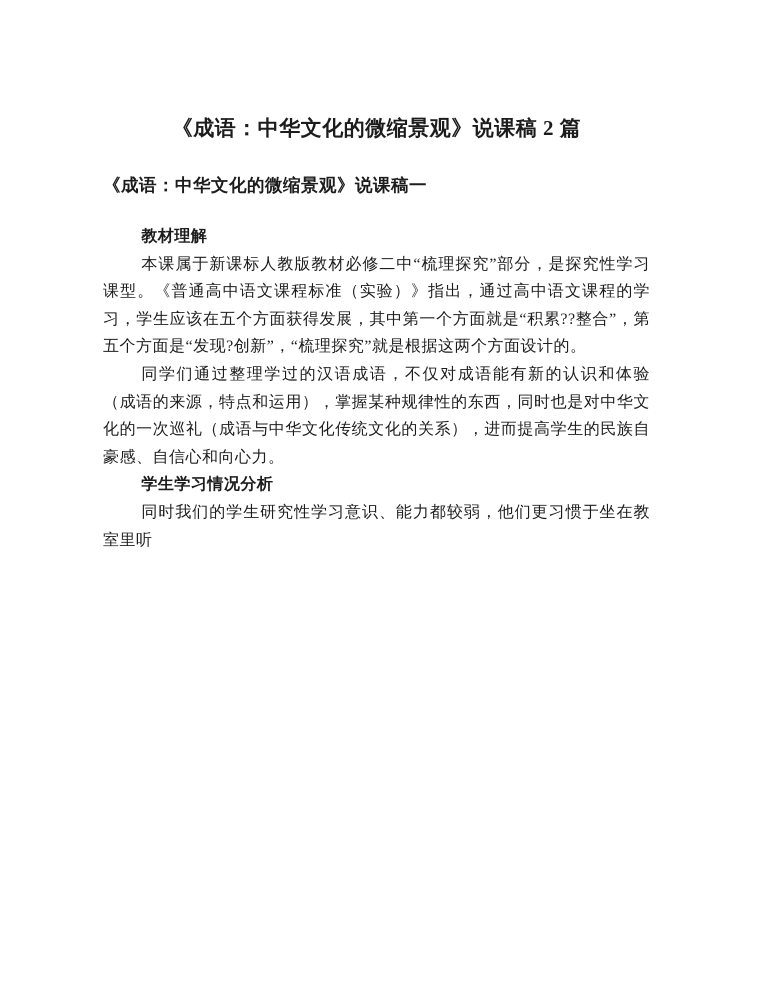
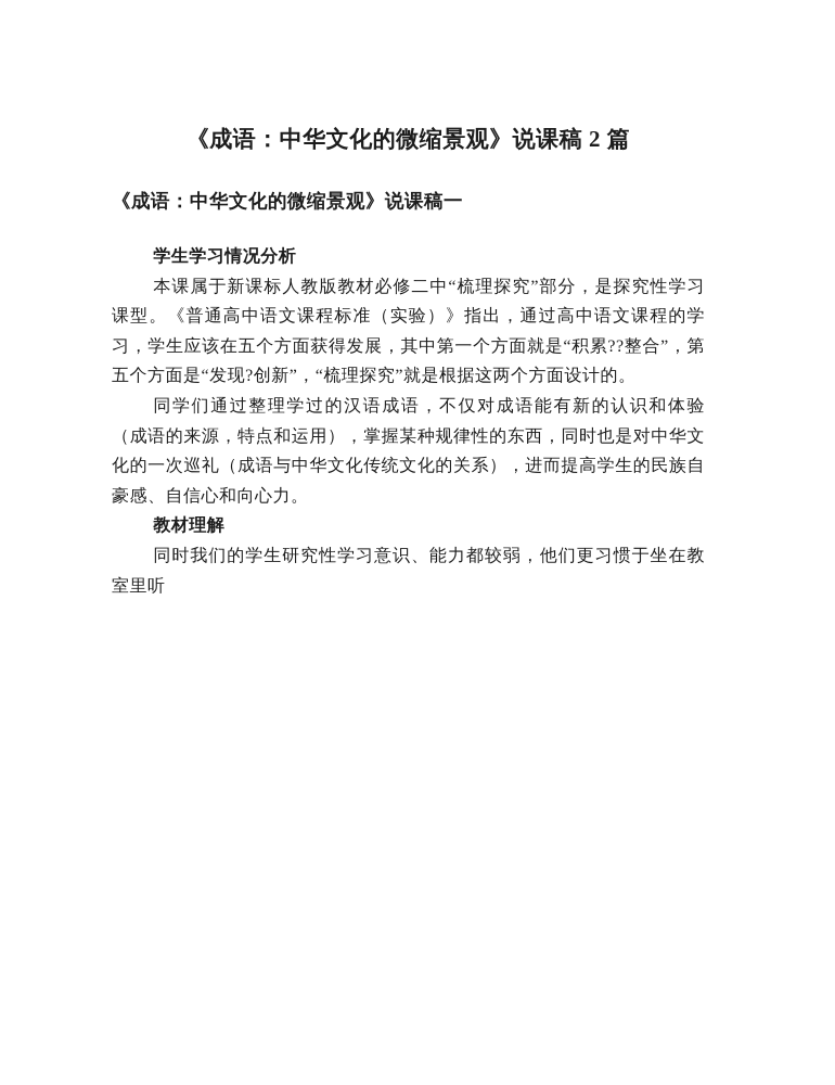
  《成语：中华文化的微缩景观》说课稿 2 篇
  《成语：中华文化的微缩景观》说课稿一
- 教材理解
+ 学生学习情况分析
  本课属于新课标人教版教材必修二中“梳理探究”部分，是探究性学习课型。《普通高中语文课程标准（实验）》指出，通过高中语文课程的学习，学生应该在五个方面获得发展，其中第一个方面就是“积累??整合”，第五个方面是“发现?创新”，“梳理探究”就是根据这两个方面设计的。
  同学们通过整理学过的汉语成语，不仅对成语能有新的认识和体验（成语的来源，特点和运用），掌握某种规律性的东西，同时也是对中华文化的一次巡礼（成语与中华文化传统文化的关系），进而提高学生的民族自豪感、自信心和向心力。
- 学生学习情况分析
+ 教材理解
  同时我们的学生研究性学习意识、能力都较弱，他们更习惯于坐在教室里听
